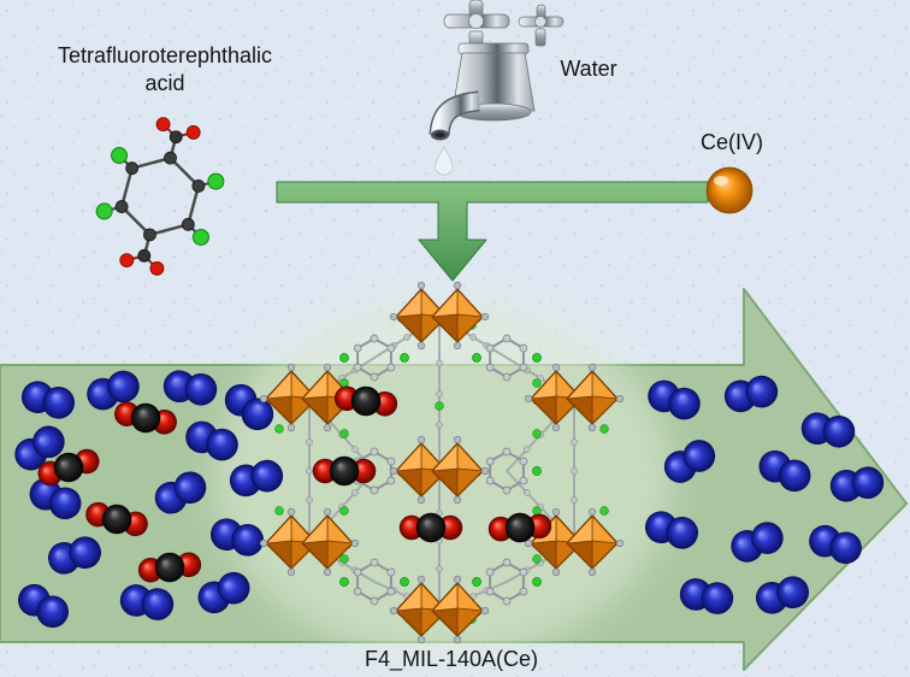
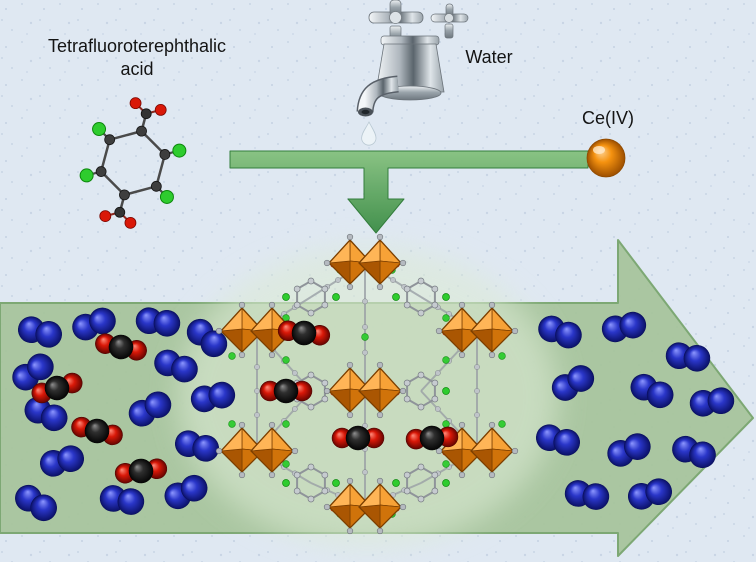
  Tetrafluoroterephthalic
  acid
  Water
  Ce(IV)
- F4_MIL-140A(Ce)
